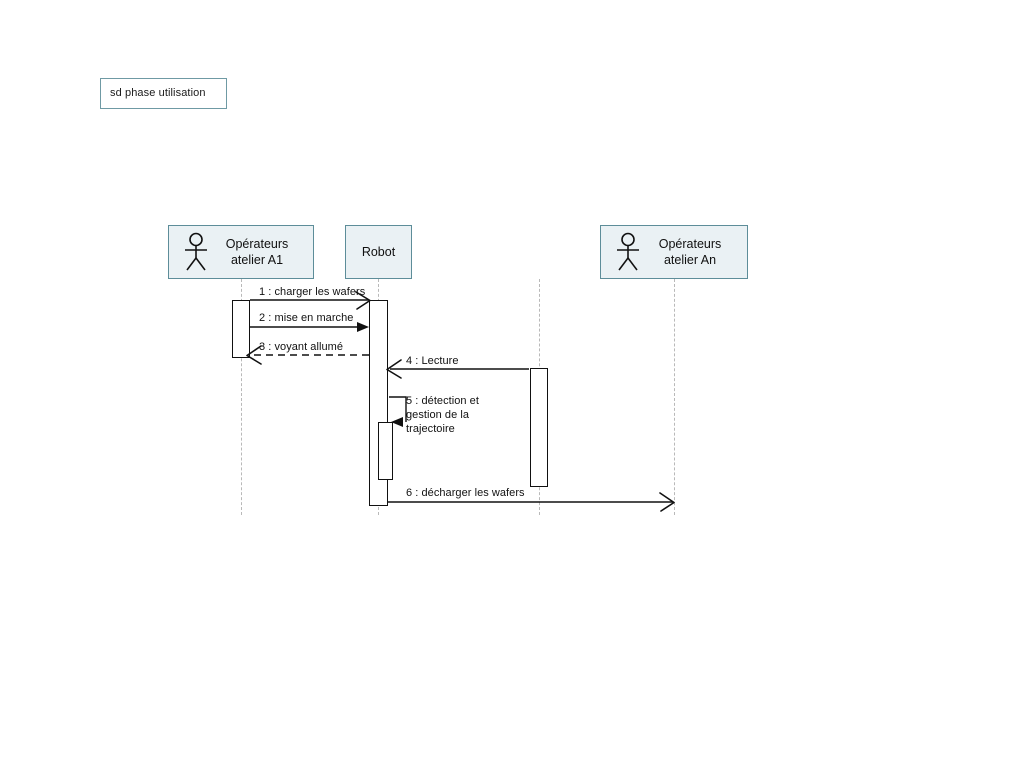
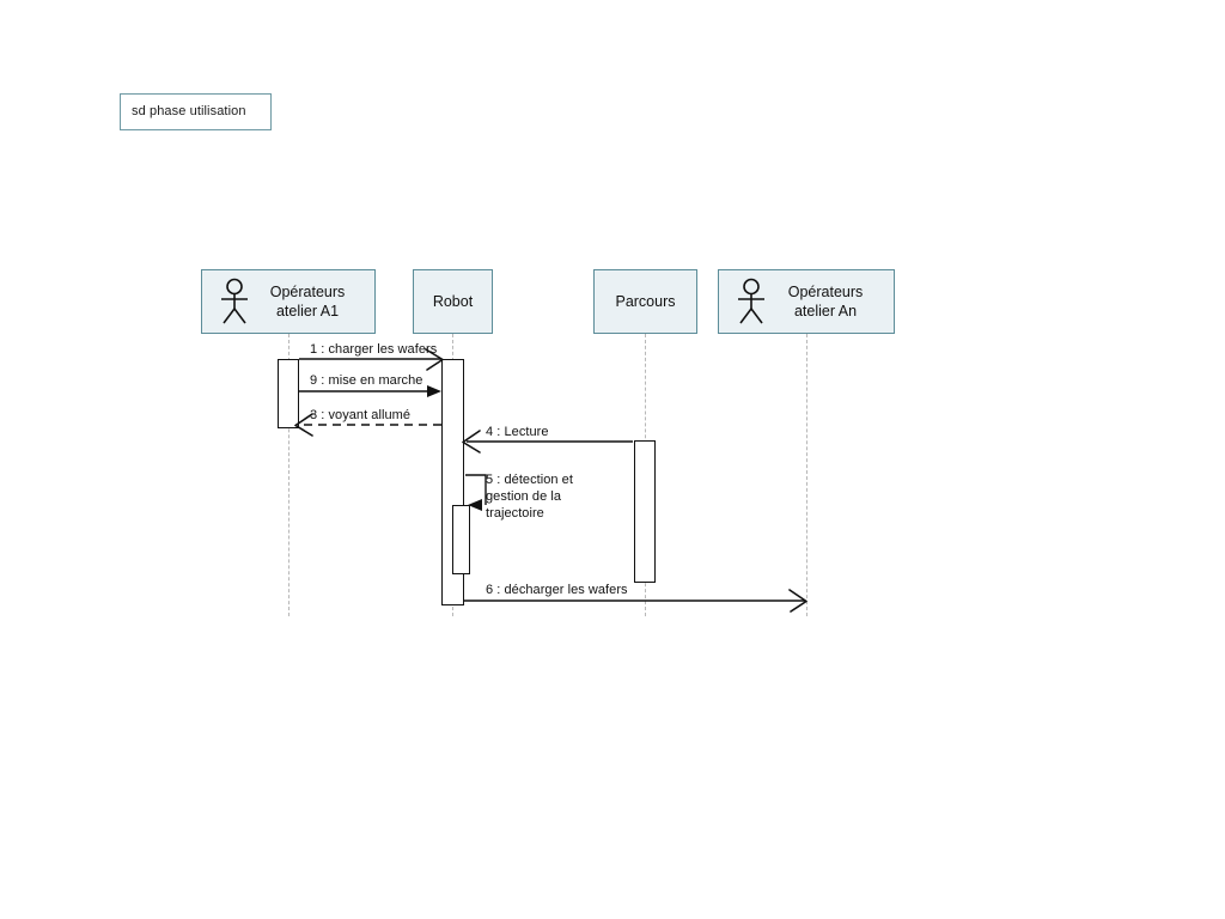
  sd phase utilisation
  Opérateurs
  atelier A1
  Robot
+ Parcours
  Opérateurs
  atelier An
  1 : charger les wafers
- 2 : mise en marche
+ 9 : mise en marche
  3 : voyant allumé
  4 : Lecture
  5 : détection et
  gestion de la
  trajectoire
  6 : décharger les wafers
